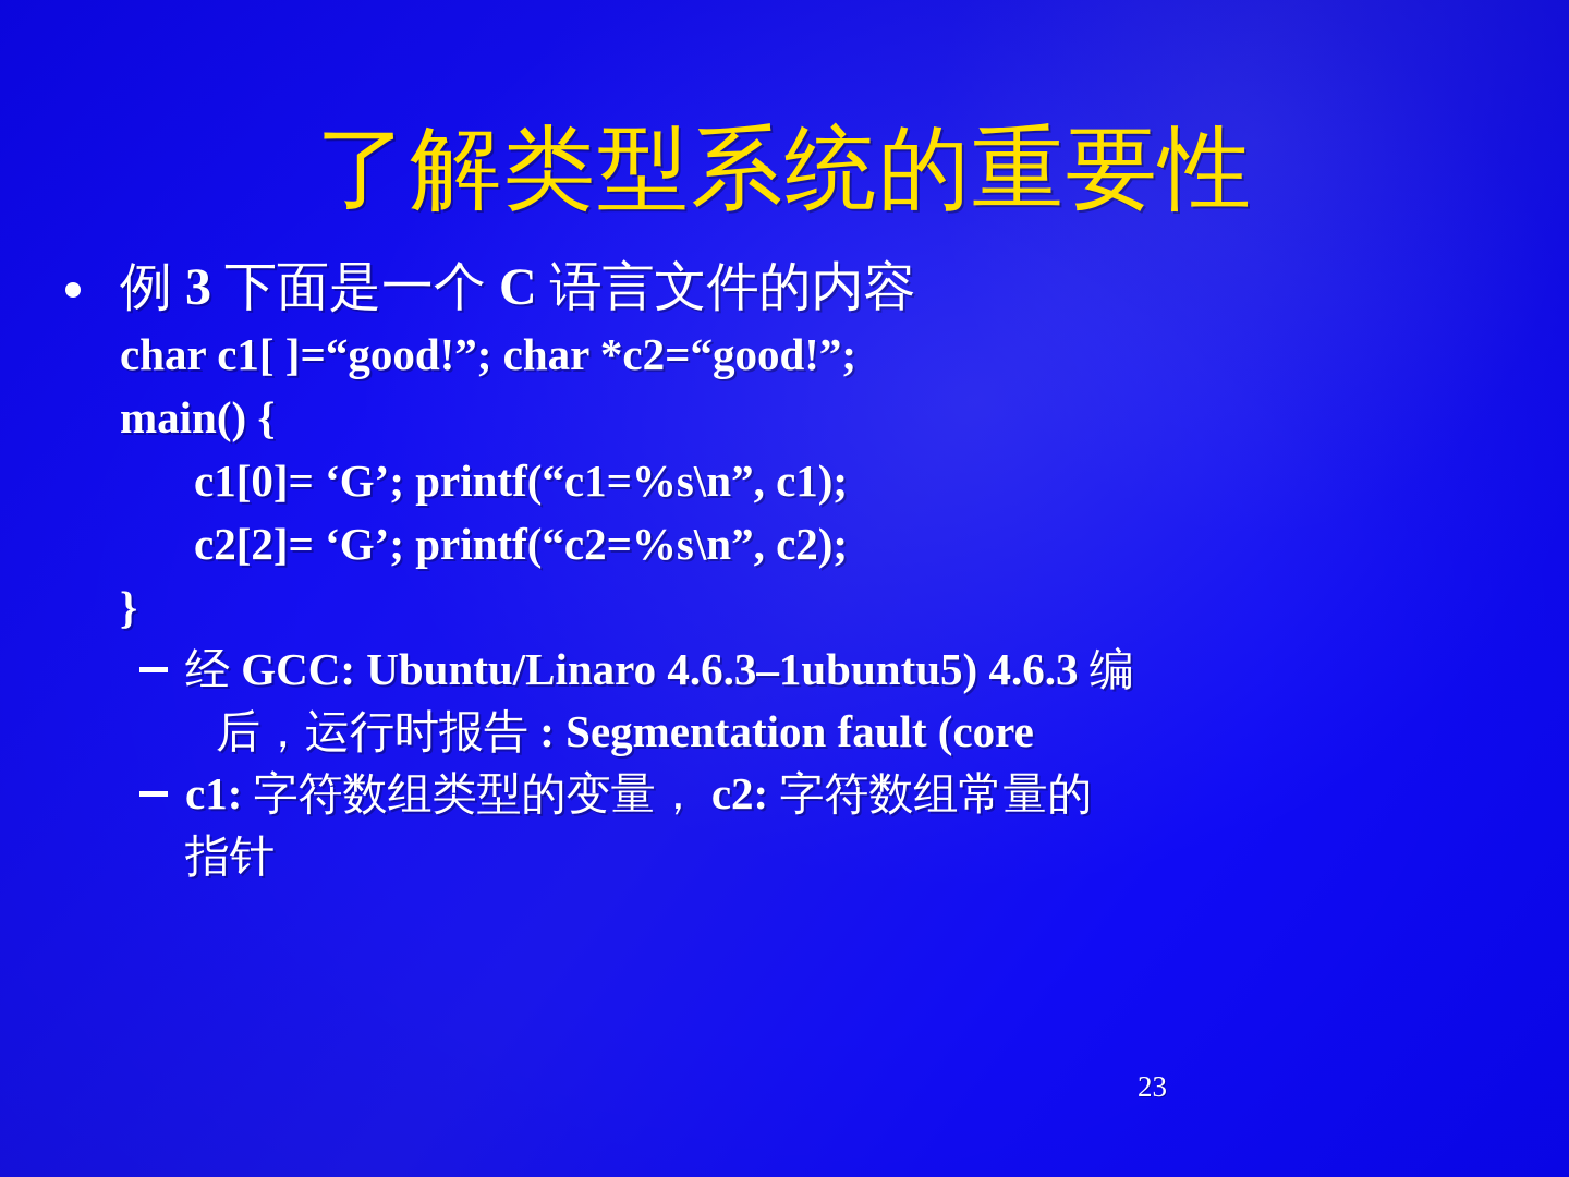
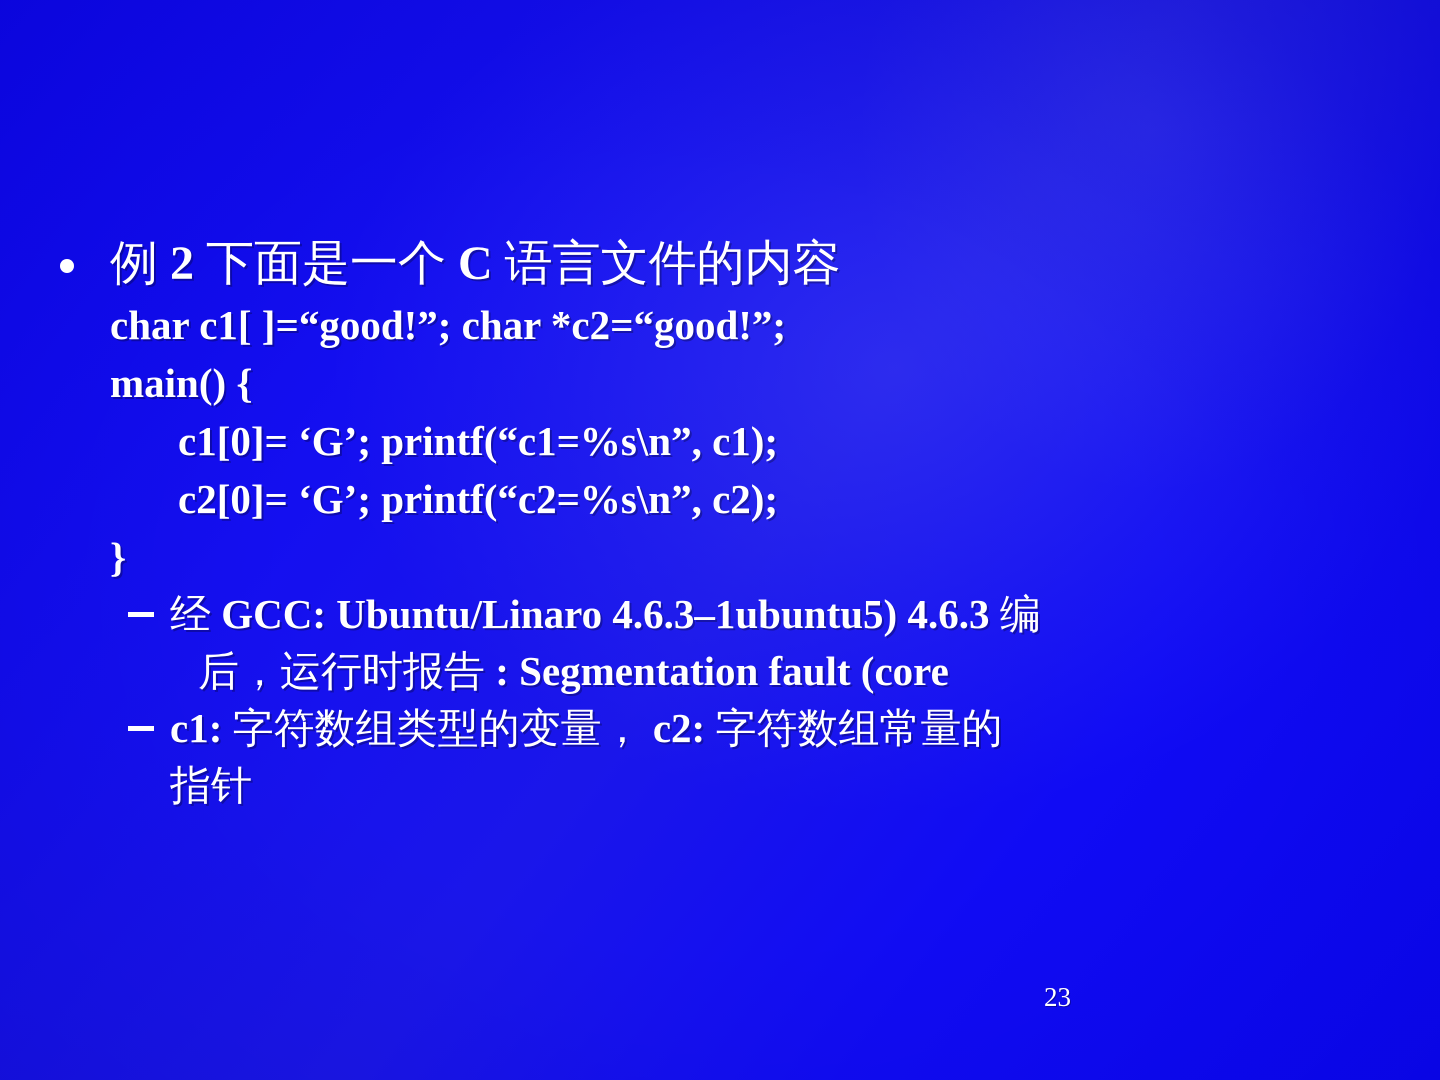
- 了解类型系统的重要性
- 例 3 下面是一个 C 语言文件的内容
+ 例 2 下面是一个 C 语言文件的内容
  char c1[ ]=“good!”; char *c2=“good!”;
  main() {
  c1[0]= ‘G’; printf(“c1=%s\n”, c1);
- c2[2]= ‘G’; printf(“c2=%s\n”, c2);
+ c2[0]= ‘G’; printf(“c2=%s\n”, c2);
  }
  经 GCC: Ubuntu/Linaro 4.6.3–1ubuntu5) 4.6.3 编
  后，运行时报告 : Segmentation fault (core
  c1: 字符数组类型的变量， c2: 字符数组常量的
  指针
  23
